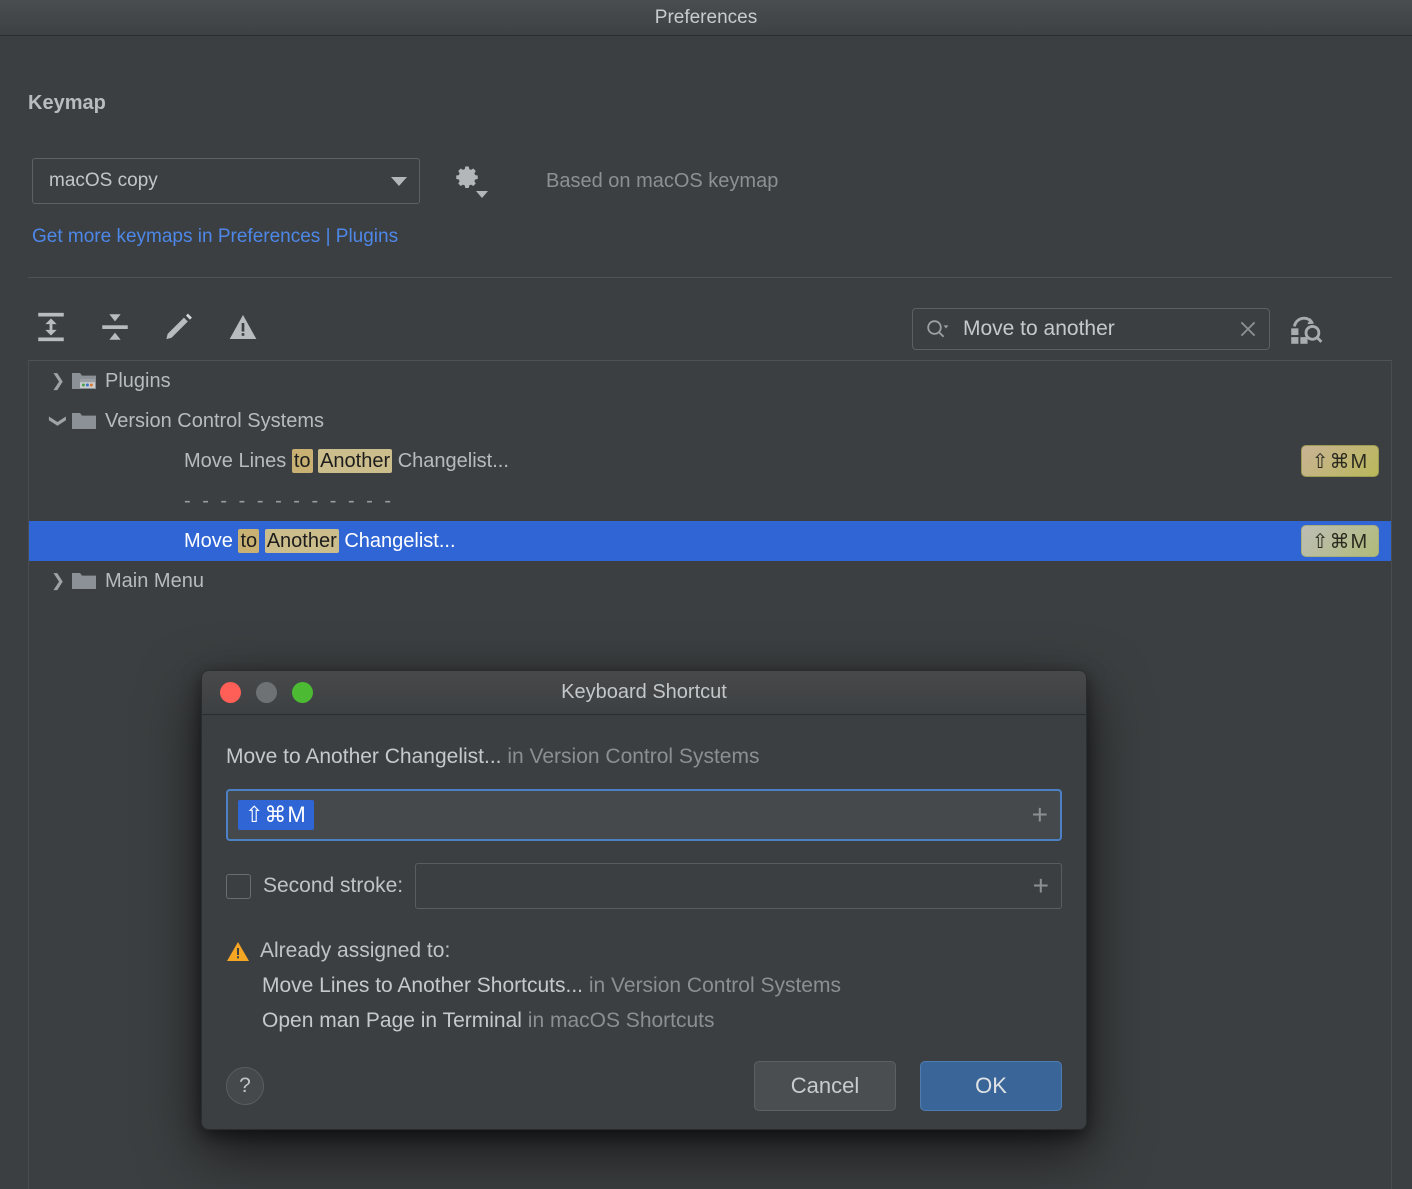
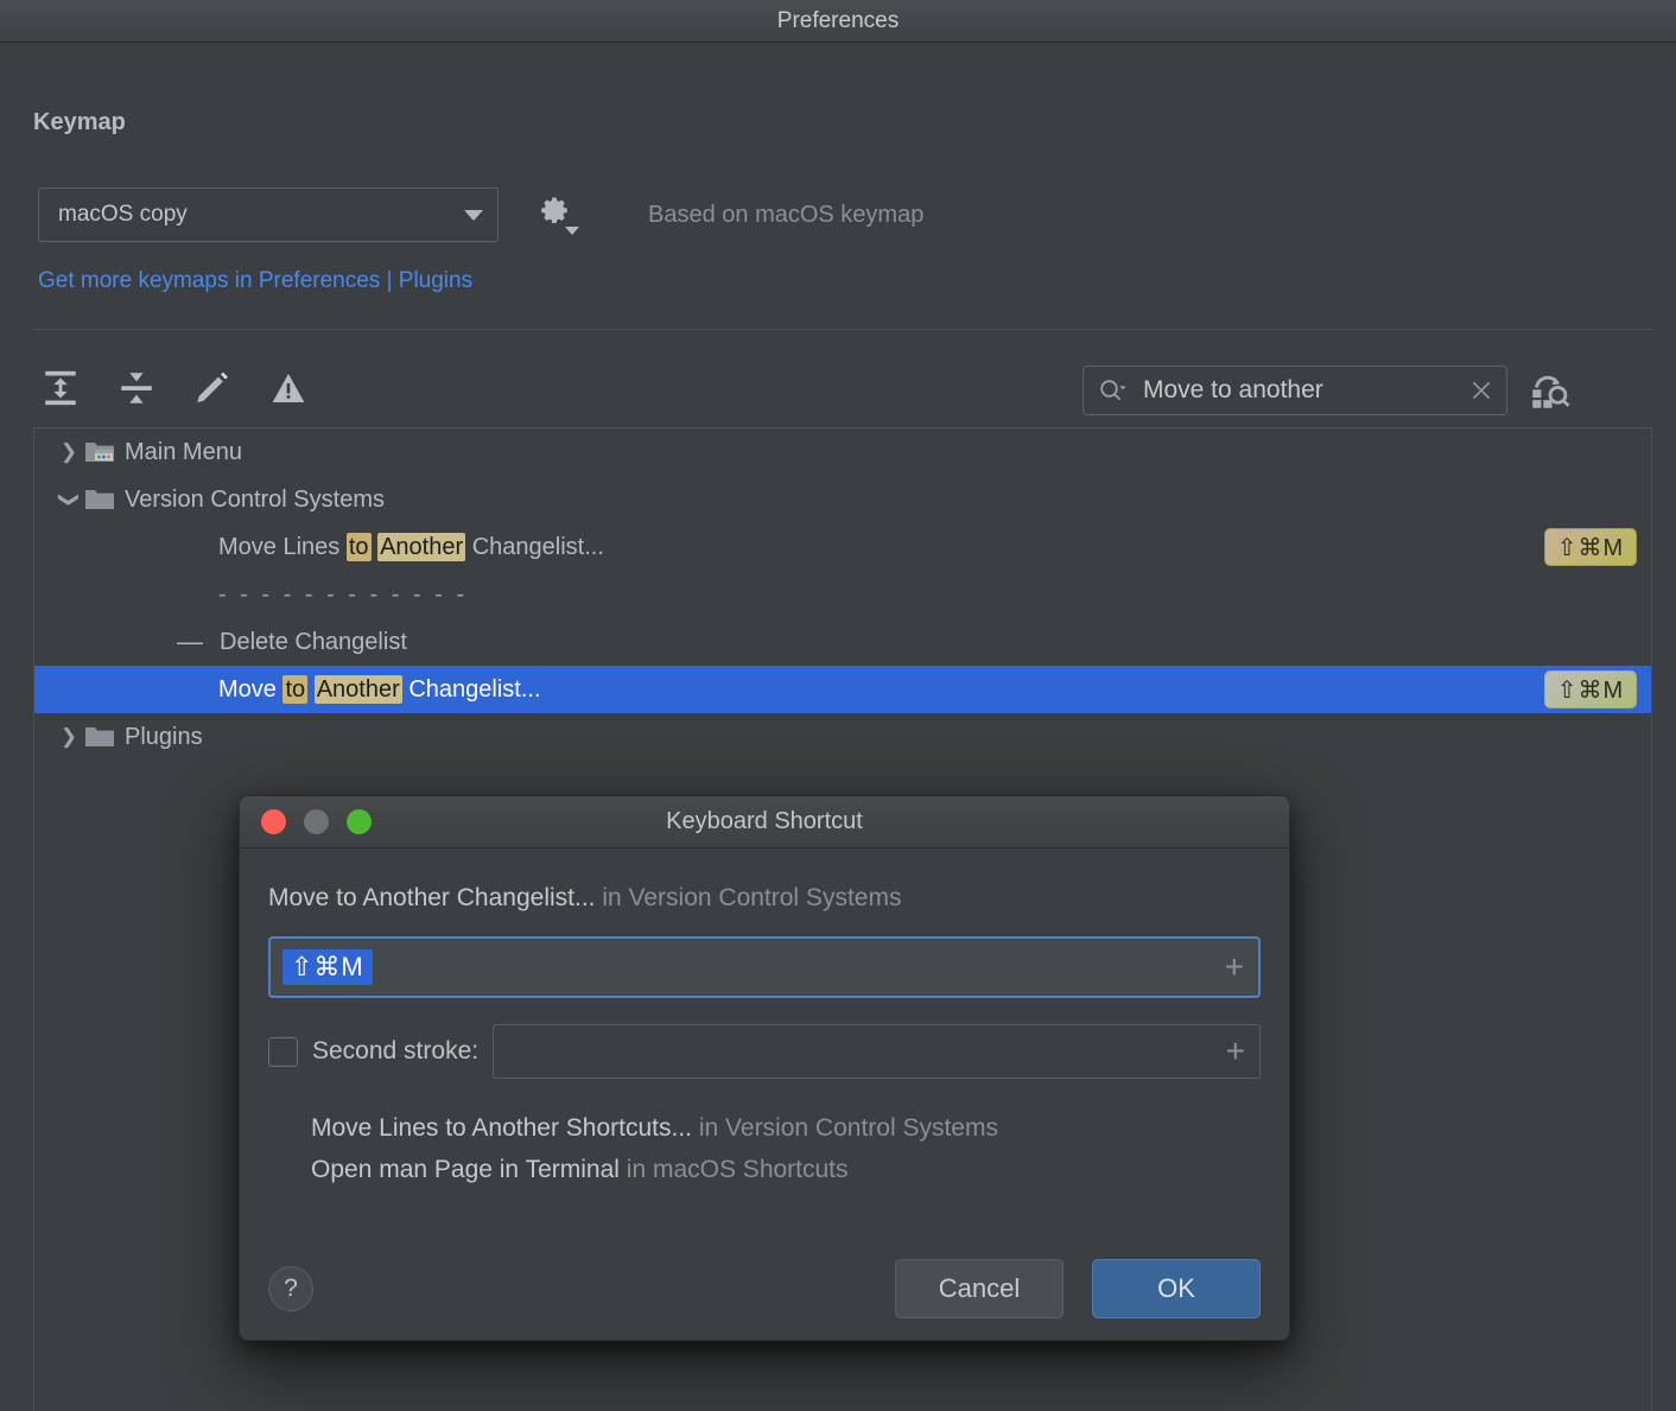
  Preferences
  Keymap
  macOS copy
  Based on macOS keymap
  Get more keymaps in Preferences | Plugins
  Move to another
  ❯
- Plugins
+ Main Menu
  Version Control Systems
  Move Lines to Another Changelist...
  ⇧⌘M
  - - - - - - - - - - - -
+ —
+ Delete Changelist
  Move to Another Changelist...
  ⇧⌘M
  ❯
- Main Menu
+ Plugins
  Keyboard Shortcut
  Move to Another Changelist... in Version Control Systems
  ⇧⌘M
  +
  Second stroke:
  +
- Already assigned to:
  Move Lines to Another Shortcuts... in Version Control Systems
  Open man Page in Terminal in macOS Shortcuts
  ?
  Cancel
  OK
